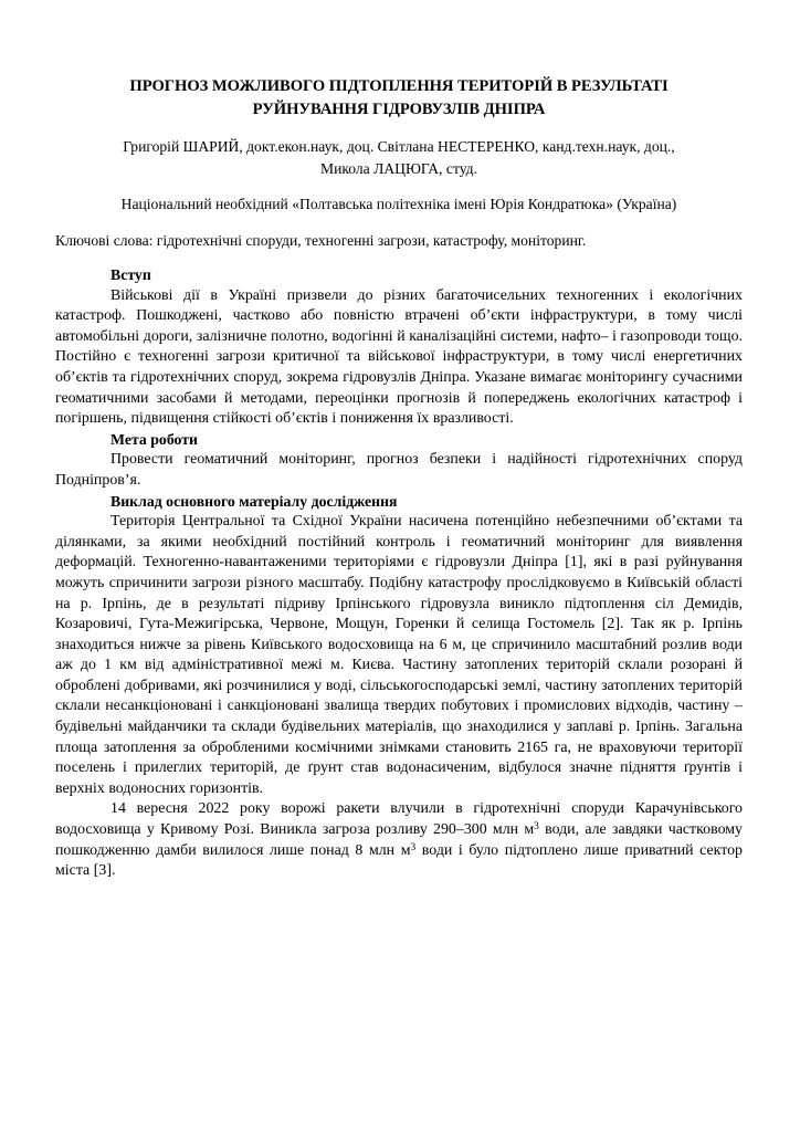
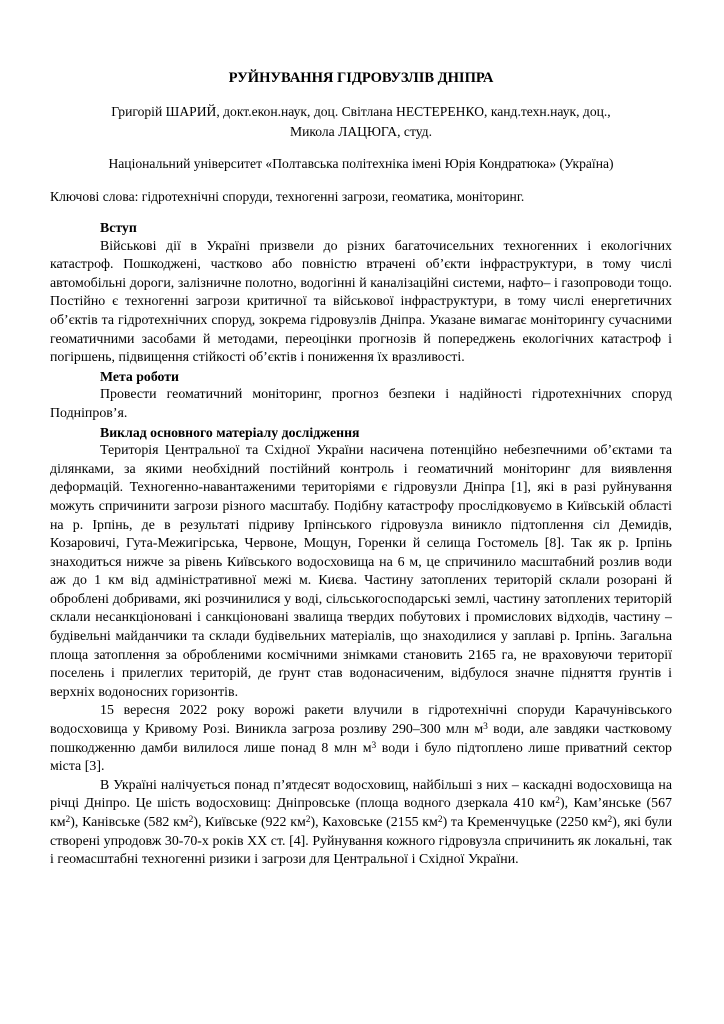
- ПРОГНОЗ МОЖЛИВОГО ПІДТОПЛЕННЯ ТЕРИТОРІЙ В РЕЗУЛЬТАТІ
  РУЙНУВАННЯ ГІДРОВУЗЛІВ ДНІПРА
  Григорій ШАРИЙ, докт.екон.наук, доц. Світлана НЕСТЕРЕНКО, канд.техн.наук, доц.,
  Микола ЛАЦЮГА, студ.
- Національний необхідний «Полтавська політехніка імені Юрія Кондратюка» (Україна)
+ Національний університет «Полтавська політехніка імені Юрія Кондратюка» (Україна)
- Ключові слова: гідротехнічні споруди, техногенні загрози, катастрофу, моніторинг.
+ Ключові слова: гідротехнічні споруди, техногенні загрози, геоматика, моніторинг.
  Вступ
  Військові дії в Україні призвели до різних багаточисельних техногенних і екологічних катастроф. Пошкоджені, частково або повністю втрачені об’єкти інфраструктури, в тому числі автомобільні дороги, залізничне полотно, водогінні й каналізаційні системи, нафто– і газопроводи тощо. Постійно є техногенні загрози критичної та військової інфраструктури, в тому числі енергетичних об’єктів та гідротехнічних споруд, зокрема гідровузлів Дніпра. Указане вимагає моніторингу сучасними геоматичними засобами й методами, переоцінки прогнозів й попереджень екологічних катастроф і погіршень, підвищення стійкості об’єктів і пониження їх вразливості.
  Мета роботи
  Провести геоматичний моніторинг, прогноз безпеки і надійності гідротехнічних споруд Подніпров’я.
  Виклад основного матеріалу дослідження
- Територія Центральної та Східної України насичена потенційно небезпечними об’єктами та ділянками, за якими необхідний постійний контроль і геоматичний моніторинг для виявлення деформацій. Техногенно-навантаженими територіями є гідровузли Дніпра [1], які в разі руйнування можуть спричинити загрози різного масштабу. Подібну катастрофу прослідковуємо в Київській області на р. Ірпінь, де в результаті підриву Ірпінського гідровузла виникло підтоплення сіл Демидів, Козаровичі, Гута-Межигірська, Червоне, Мощун, Горенки й селища Гостомель [2]. Так як р. Ірпінь знаходиться нижче за рівень Київського водосховища на 6 м, це спричинило масштабний розлив води аж до 1 км від адміністративної межі м. Києва. Частину затоплених територій склали розорані й оброблені добривами, які розчинилися у воді, сільськогосподарські землі, частину затоплених територій склали несанкціоновані і санкціоновані звалища твердих побутових і промислових відходів, частину – будівельні майданчики та склади будівельних матеріалів, що знаходилися у заплаві р. Ірпінь. Загальна площа затоплення за обробленими космічними знімками становить 2165 га, не враховуючи території поселень і прилеглих територій, де ґрунт став водонасиченим, відбулося значне підняття ґрунтів і верхніх водоносних горизонтів.
+ Територія Центральної та Східної України насичена потенційно небезпечними об’єктами та ділянками, за якими необхідний постійний контроль і геоматичний моніторинг для виявлення деформацій. Техногенно-навантаженими територіями є гідровузли Дніпра [1], які в разі руйнування можуть спричинити загрози різного масштабу. Подібну катастрофу прослідковуємо в Київській області на р. Ірпінь, де в результаті підриву Ірпінського гідровузла виникло підтоплення сіл Демидів, Козаровичі, Гута-Межигірська, Червоне, Мощун, Горенки й селища Гостомель [8]. Так як р. Ірпінь знаходиться нижче за рівень Київського водосховища на 6 м, це спричинило масштабний розлив води аж до 1 км від адміністративної межі м. Києва. Частину затоплених територій склали розорані й оброблені добривами, які розчинилися у воді, сільськогосподарські землі, частину затоплених територій склали несанкціоновані і санкціоновані звалища твердих побутових і промислових відходів, частину – будівельні майданчики та склади будівельних матеріалів, що знаходилися у заплаві р. Ірпінь. Загальна площа затоплення за обробленими космічними знімками становить 2165 га, не враховуючи території поселень і прилеглих територій, де ґрунт став водонасиченим, відбулося значне підняття ґрунтів і верхніх водоносних горизонтів.
- 14 вересня 2022 року ворожі ракети влучили в гідротехнічні споруди Карачунівського водосховища у Кривому Розі. Виникла загроза розливу 290–300 млн м3 води, але завдяки частковому пошкодженню дамби вилилося лише понад 8 млн м3 води і було підтоплено лише приватний сектор міста [3].
+ 15 вересня 2022 року ворожі ракети влучили в гідротехнічні споруди Карачунівського водосховища у Кривому Розі. Виникла загроза розливу 290–300 млн м3 води, але завдяки частковому пошкодженню дамби вилилося лише понад 8 млн м3 води і було підтоплено лише приватний сектор міста [3].
+ В Україні налічується понад п’ятдесят водосховищ, найбільші з них – каскадні водосховища на річці Дніпро. Це шість водосховищ: Дніпровське (площа водного дзеркала 410 км2), Кам’янське (567 км2), Канівське (582 км2), Київське (922 км2), Каховське (2155 км2) та Кременчуцьке (2250 км2), які були створені упродовж 30-70-х років XX ст. [4]. Руйнування кожного гідровузла спричинить як локальні, так і геомасштабні техногенні ризики і загрози для Центральної і Східної України.
